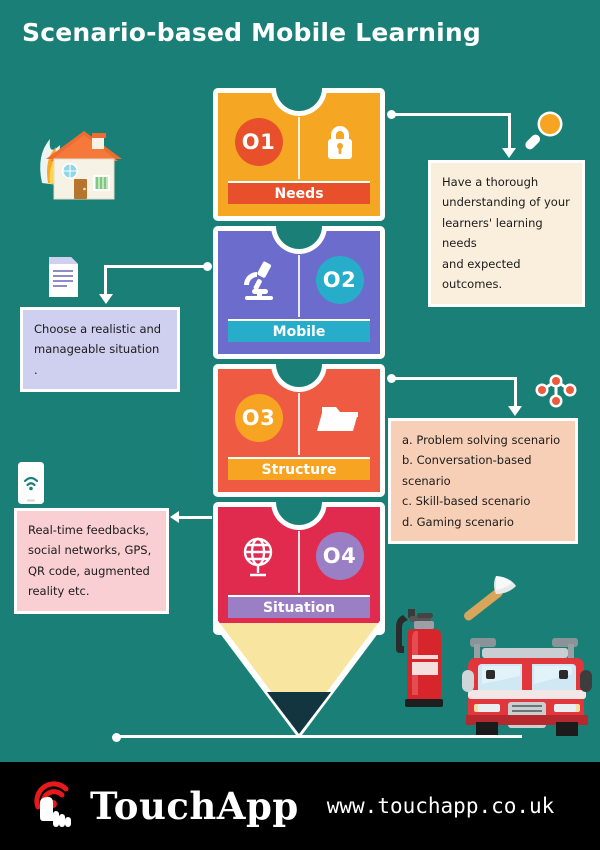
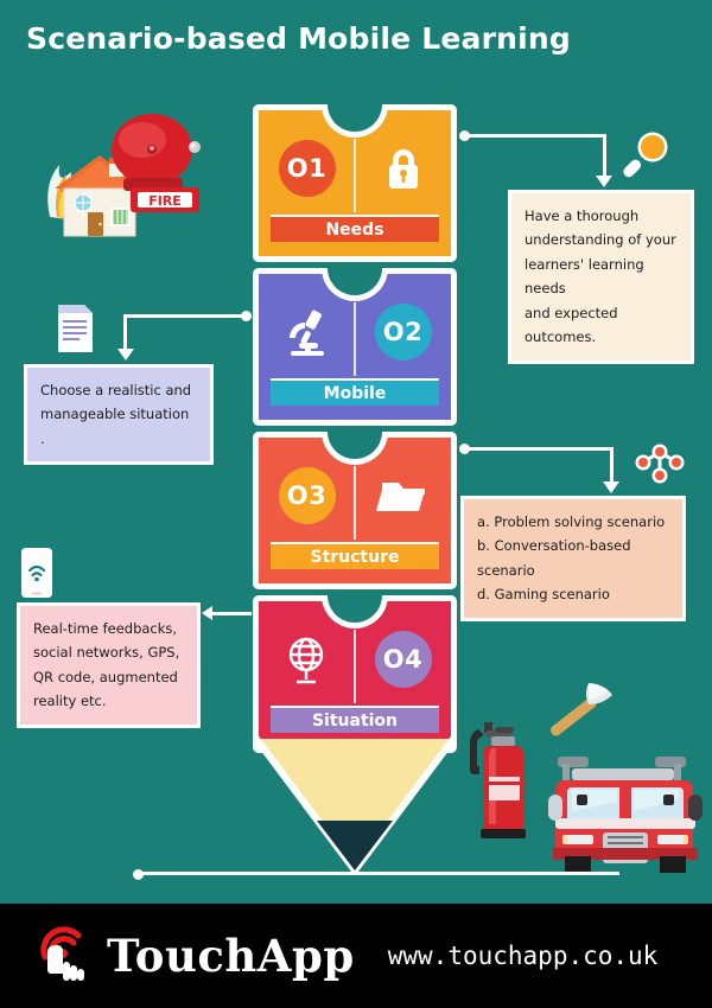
  Scenario-based Mobile Learning
+ FIRE
  O1
  Needs
  O2
  Mobile
  O3
  Structure
  O4
  Situation
  Have a thorough
  understanding of your
  learners' learning needs
  and expected outcomes.
  Choose a realistic and
  manageable situation .
  a. Problem solving scenario
  b. Conversation-based scenario
- c. Skill-based scenario
  d. Gaming scenario
  Real-time feedbacks,
  social networks, GPS,
  QR code, augmented
  reality etc.
  TouchApp
  www.touchapp.co.uk
